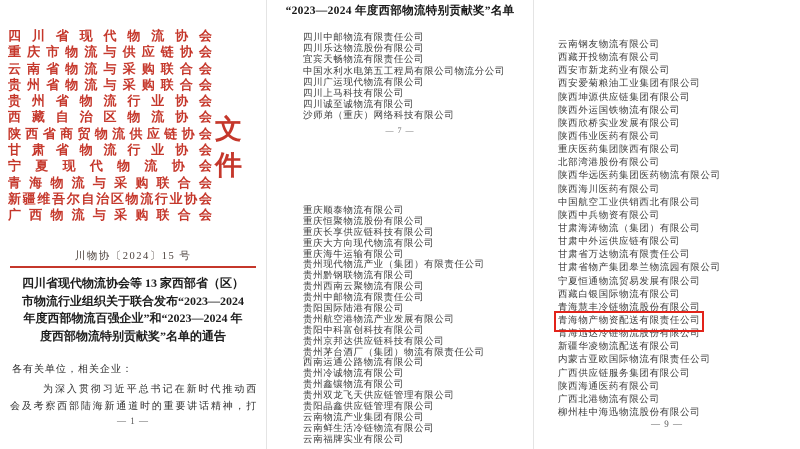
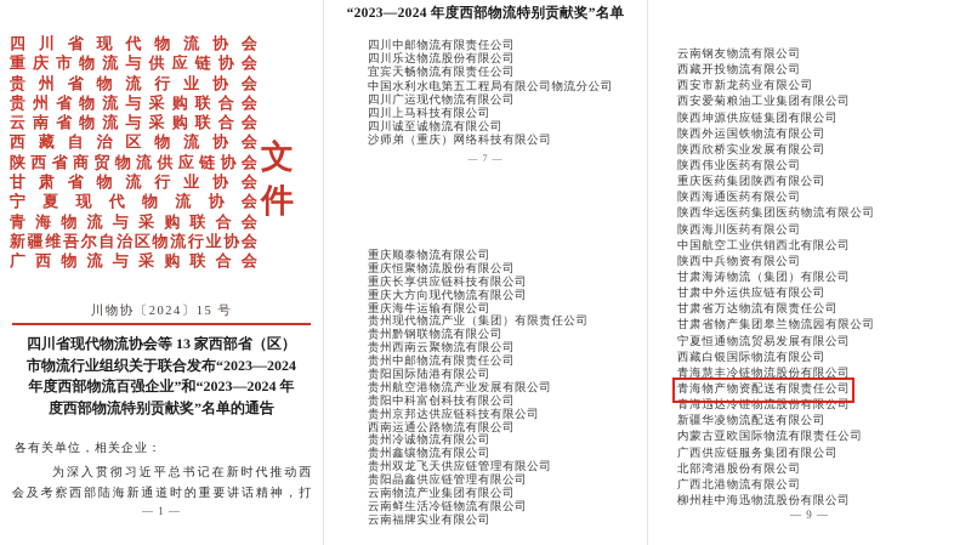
  四川省现代物流协会
  重庆市物流与供应链协会
- 云南省物流与采购联合会
+ 贵州省物流行业协会
  贵州省物流与采购联合会
- 贵州省物流行业协会
+ 云南省物流与采购联合会
  西藏自治区物流协会
  陕西省商贸物流供应链协会
  甘肃省物流行业协会
  宁夏现代物流协会
  青海物流与采购联合会
  新疆维吾尔自治区物流行业协会
  广西物流与采购联合会
  文件
  川物协〔2024〕15 号
  四川省现代物流协会等 13 家西部省（区）
  市物流行业组织关于联合发布“2023—2024
  年度西部物流百强企业”和“2023—2024 年
  度西部物流特别贡献奖”名单的通告
  各有关单位，相关企业：
  为深入贯彻习近平总书记在新时代推动西
  会及考察西部陆海新通道时的重要讲话精神，打
  — 1 —
  “2023—2024 年度西部物流特别贡献奖”名单
  四川中邮物流有限责任公司
  四川乐达物流股份有限公司
  宜宾天畅物流有限责任公司
  中国水利水电第五工程局有限公司物流分公司
  四川广运现代物流有限公司
  四川上马科技有限公司
  四川诚至诚物流有限公司
  沙师弟（重庆）网络科技有限公司
  — 7 —
  重庆顺泰物流有限公司
  重庆恒聚物流股份有限公司
  重庆长享供应链科技有限公司
  重庆大方向现代物流有限公司
  重庆海牛运输有限公司
  贵州现代物流产业（集团）有限责任公司
  贵州黔钢联物流有限公司
  贵州西南云聚物流有限公司
  贵州中邮物流有限责任公司
  贵阳国际陆港有限公司
  贵州航空港物流产业发展有限公司
  贵阳中科富创科技有限公司
  贵州京邦达供应链科技有限公司
- 贵州茅台酒厂（集团）物流有限责任公司
  西南运通公路物流有限公司
  贵州冷诚物流有限公司
  贵州鑫镶物流有限公司
  贵州双龙飞天供应链管理有限公司
  贵阳晶鑫供应链管理有限公司
  云南物流产业集团有限公司
  云南鲜生活冷链物流有限公司
  云南福牌实业有限公司
  云南钢友物流有限公司
  西藏开投物流有限公司
  西安市新龙药业有限公司
  西安爱菊粮油工业集团有限公司
  陕西坤源供应链集团有限公司
  陕西外运国铁物流有限公司
  陕西欣桥实业发展有限公司
  陕西伟业医药有限公司
  重庆医药集团陕西有限公司
- 北部湾港股份有限公司
+ 陕西海通医药有限公司
  陕西华远医药集团医药物流有限公司
  陕西海川医药有限公司
  中国航空工业供销西北有限公司
  陕西中兵物资有限公司
  甘肃海涛物流（集团）有限公司
  甘肃中外运供应链有限公司
  甘肃省万达物流有限责任公司
  甘肃省物产集团皋兰物流园有限公司
  宁夏恒通物流贸易发展有限公司
  西藏白银国际物流有限公司
  青海慧丰冷链物流股份有限公司
  青海物产物资配送有限责任公司
  青海迅达冷链物流股份有限公司
  新疆华凌物流配送有限公司
  内蒙古亚欧国际物流有限责任公司
  广西供应链服务集团有限公司
- 陕西海通医药有限公司
+ 北部湾港股份有限公司
  广西北港物流有限公司
  柳州桂中海迅物流股份有限公司
  — 9 —
